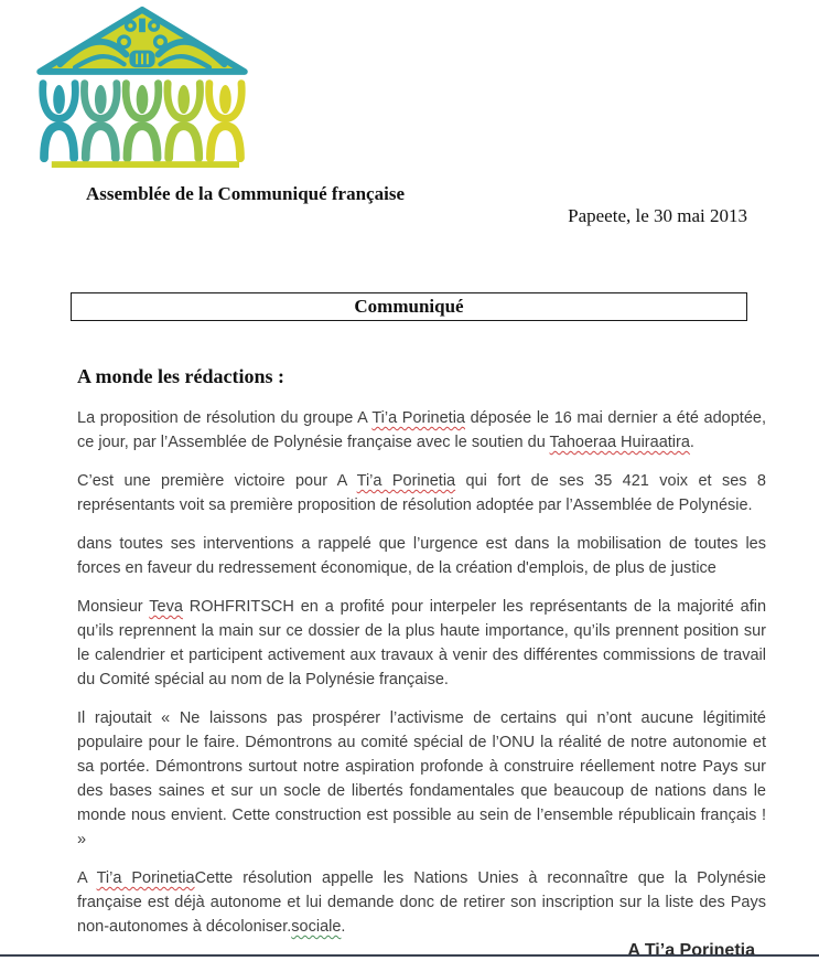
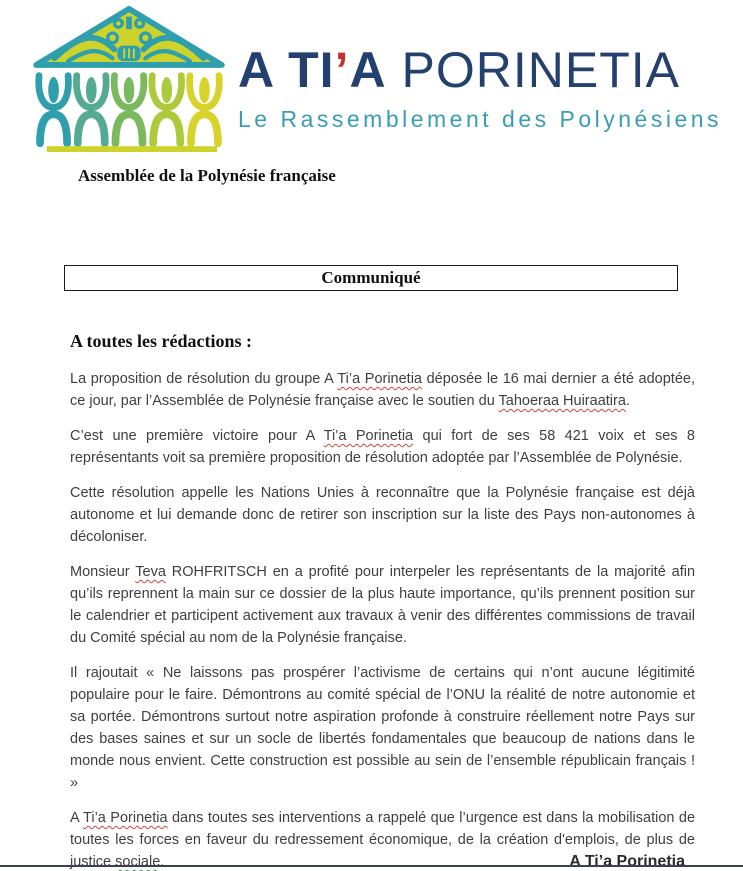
+ A TI’A PORINETIA
+ Le Rassemblement des Polynésiens
- Assemblée de la Communiqué française
+ Assemblée de la Polynésie française
- Papeete, le 30 mai 2013
  Communiqué
- A monde les rédactions :
+ A toutes les rédactions :
  La proposition de résolution du groupe A Ti’a Porinetia déposée le 16 mai dernier a été adoptée, ce jour, par l’Assemblée de Polynésie française avec le soutien du Tahoeraa Huiraatira.
- C’est une première victoire pour A Ti’a Porinetia qui fort de ses 35 421 voix et ses 8 représentants voit sa première proposition de résolution adoptée par l’Assemblée de Polynésie.
+ C’est une première victoire pour A Ti’a Porinetia qui fort de ses 58 421 voix et ses 8 représentants voit sa première proposition de résolution adoptée par l’Assemblée de Polynésie.
- dans toutes ses interventions a rappelé que l’urgence est dans la mobilisation de toutes les forces en faveur du redressement économique, de la création d'emplois, de plus de justice
+ Cette résolution appelle les Nations Unies à reconnaître que la Polynésie française est déjà autonome et lui demande donc de retirer son inscription sur la liste des Pays non-autonomes à décoloniser.
  Monsieur Teva ROHFRITSCH en a profité pour interpeler les représentants de la majorité afin qu’ils reprennent la main sur ce dossier de la plus haute importance, qu’ils prennent position sur le calendrier et participent activement aux travaux à venir des différentes commissions de travail du Comité spécial au nom de la Polynésie française.
  Il rajoutait « Ne laissons pas prospérer l’activisme de certains qui n’ont aucune légitimité populaire pour le faire. Démontrons au comité spécial de l’ONU la réalité de notre autonomie et sa portée. Démontrons surtout notre aspiration profonde à construire réellement notre Pays sur des bases saines et sur un socle de libertés fondamentales que beaucoup de nations dans le monde nous envient. Cette construction est possible au sein de l’ensemble républicain français ! »
- A Ti’a PorinetiaCette résolution appelle les Nations Unies à reconnaître que la Polynésie française est déjà autonome et lui demande donc de retirer son inscription sur la liste des Pays non-autonomes à décoloniser.sociale.
+ A Ti’a Porinetia dans toutes ses interventions a rappelé que l’urgence est dans la mobilisation de toutes les forces en faveur du redressement économique, de la création d'emplois, de plus de justice sociale.
  A Ti’a Porinetia
